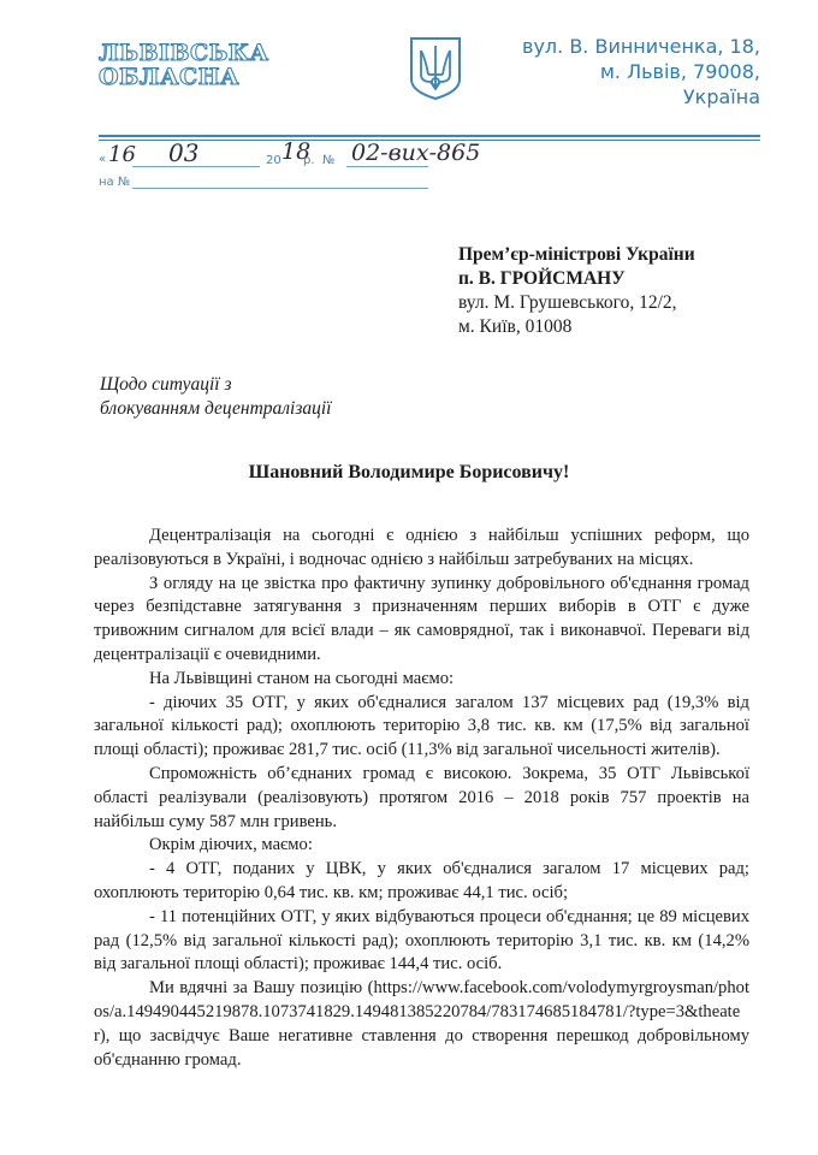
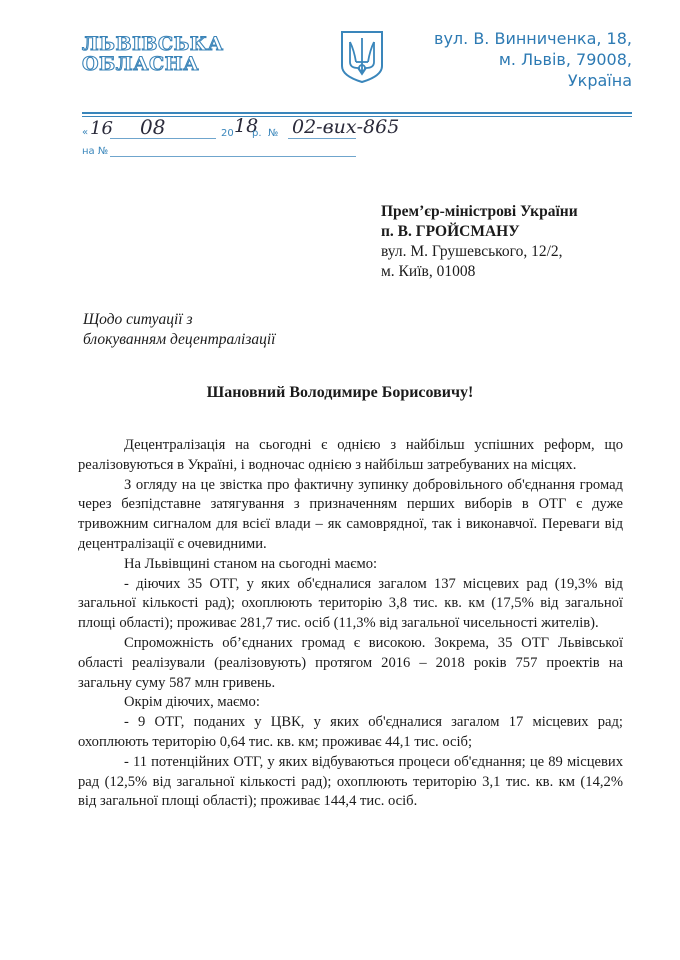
  ЛЬВІВСЬКА
  ОБЛАСНА
  вул. В. Винниченка, 18,
  м. Львів, 79008,
  Україна
  «
  16
- 03
+ 08
  20
  18
  р.
  №
  02-вих-865
  на №
  Прем’єр-міністрові України
  п. В. ГРОЙСМАНУ
  вул. М. Грушевського, 12/2,
  м. Київ, 01008
  Щодо ситуації з
  блокуванням децентралізації
  Шановний Володимире Борисовичу!
  Децентралізація на сьогодні є однією з найбільш успішних реформ, що реалізовуються в Україні, і водночас однією з найбільш затребуваних на місцях.
  З огляду на це звістка про фактичну зупинку добровільного об'єднання громад через безпідставне затягування з призначенням перших виборів в ОТГ є дуже тривожним сигналом для всієї влади – як самоврядної, так і виконавчої. Переваги від децентралізації є очевидними.
  На Львівщині станом на сьогодні маємо:
  - діючих 35 ОТГ, у яких об'єдналися загалом 137 місцевих рад (19,3% від загальної кількості рад); охоплюють територію 3,8 тис. кв. км (17,5% від загальної площі області); проживає 281,7 тис. осіб (11,3% від загальної чисельності жителів).
- Спроможність об’єднаних громад є високою. Зокрема, 35 ОТГ Львівської області реалізували (реалізовують) протягом 2016 – 2018 років 757 проектів на найбільш суму 587 млн гривень.
+ Спроможність об’єднаних громад є високою. Зокрема, 35 ОТГ Львівської області реалізували (реалізовують) протягом 2016 – 2018 років 757 проектів на загальну суму 587 млн гривень.
  Окрім діючих, маємо:
- - 4 ОТГ, поданих у ЦВК, у яких об'єдналися загалом 17 місцевих рад; охоплюють територію 0,64 тис. кв. км; проживає 44,1 тис. осіб;
+ - 9 ОТГ, поданих у ЦВК, у яких об'єдналися загалом 17 місцевих рад; охоплюють територію 0,64 тис. кв. км; проживає 44,1 тис. осіб;
  - 11 потенційних ОТГ, у яких відбуваються процеси об'єднання; це 89 місцевих рад (12,5% від загальної кількості рад); охоплюють територію 3,1 тис. кв. км (14,2% від загальної площі області); проживає 144,4 тис. осіб.
- Ми вдячні за Вашу позицію (https://www.facebook.com/volodymyrgroysman/photos/a.149490445219878.1073741829.149481385220784/783174685184781/?type=3&theater), що засвідчує Ваше негативне ставлення до створення перешкод добровільному об'єднанню громад.
